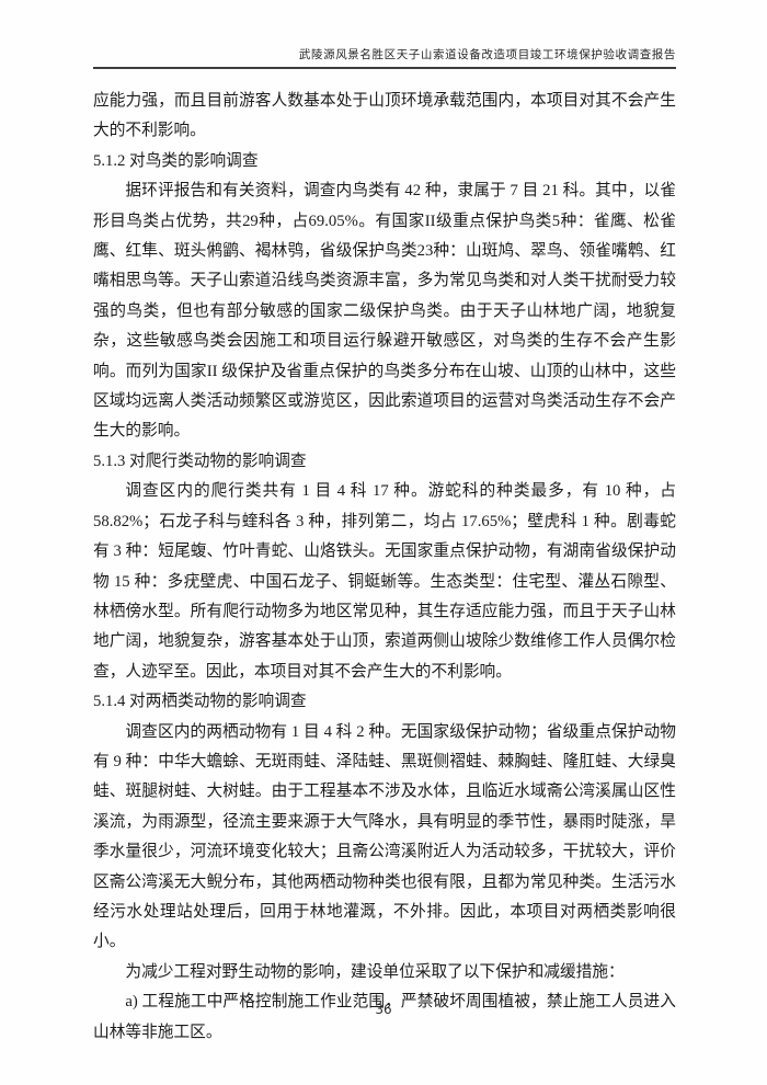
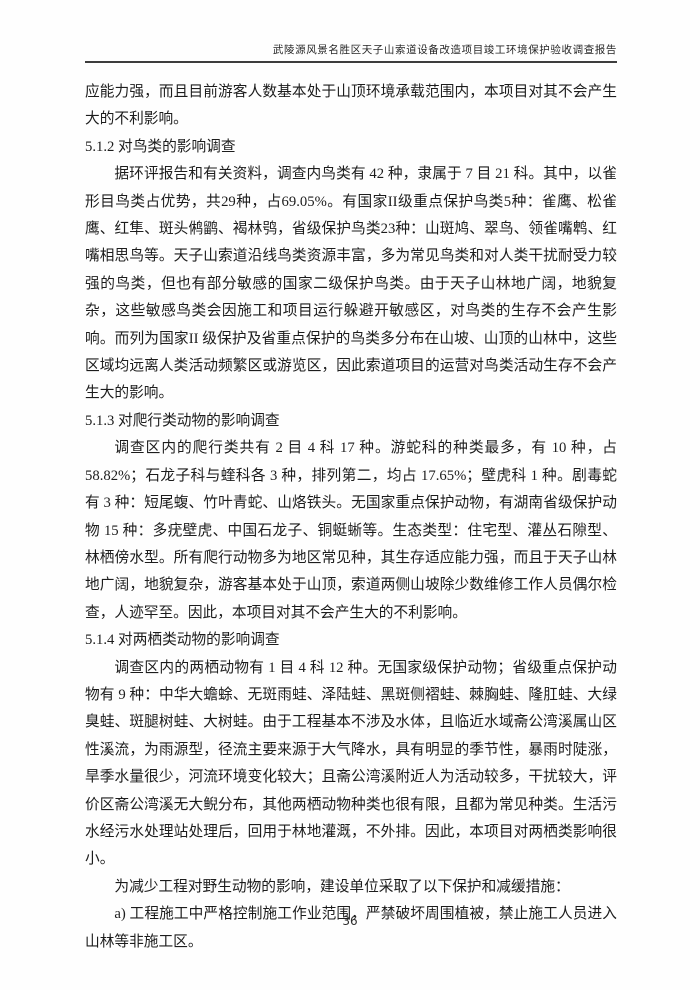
  武陵源风景名胜区天子山索道设备改造项目竣工环境保护验收调查报告
  应能力强，而且目前游客人数基本处于山顶环境承载范围内，本项目对其不会产生大的不利影响。
  5.1.2 对鸟类的影响调查
  据环评报告和有关资料，调查内鸟类有 42 种，隶属于 7 目 21 科。其中，以雀形目鸟类占优势，共29种，占69.05%。有国家II级重点保护鸟类5种：雀鹰、松雀鹰、红隼、斑头鸺鹠、褐林鸮，省级保护鸟类23种：山斑鸠、翠鸟、领雀嘴鹎、红嘴相思鸟等。天子山索道沿线鸟类资源丰富，多为常见鸟类和对人类干扰耐受力较强的鸟类，但也有部分敏感的国家二级保护鸟类。由于天子山林地广阔，地貌复杂，这些敏感鸟类会因施工和项目运行躲避开敏感区，对鸟类的生存不会产生影响。而列为国家II 级保护及省重点保护的鸟类多分布在山坡、山顶的山林中，这些区域均远离人类活动频繁区或游览区，因此索道项目的运营对鸟类活动生存不会产生大的影响。
  5.1.3 对爬行类动物的影响调查
- 调查区内的爬行类共有 1 目 4 科 17 种。游蛇科的种类最多，有 10 种，占58.82%；石龙子科与蝰科各 3 种，排列第二，均占 17.65%；壁虎科 1 种。剧毒蛇有 3 种：短尾蝮、竹叶青蛇、山烙铁头。无国家重点保护动物，有湖南省级保护动物 15 种：多疣壁虎、中国石龙子、铜蜓蜥等。生态类型：住宅型、灌丛石隙型、林栖傍水型。所有爬行动物多为地区常见种，其生存适应能力强，而且于天子山林地广阔，地貌复杂，游客基本处于山顶，索道两侧山坡除少数维修工作人员偶尔检查，人迹罕至。因此，本项目对其不会产生大的不利影响。
+ 调查区内的爬行类共有 2 目 4 科 17 种。游蛇科的种类最多，有 10 种，占58.82%；石龙子科与蝰科各 3 种，排列第二，均占 17.65%；壁虎科 1 种。剧毒蛇有 3 种：短尾蝮、竹叶青蛇、山烙铁头。无国家重点保护动物，有湖南省级保护动物 15 种：多疣壁虎、中国石龙子、铜蜓蜥等。生态类型：住宅型、灌丛石隙型、林栖傍水型。所有爬行动物多为地区常见种，其生存适应能力强，而且于天子山林地广阔，地貌复杂，游客基本处于山顶，索道两侧山坡除少数维修工作人员偶尔检查，人迹罕至。因此，本项目对其不会产生大的不利影响。
  5.1.4 对两栖类动物的影响调查
- 调查区内的两栖动物有 1 目 4 科 2 种。无国家级保护动物；省级重点保护动物有 9 种：中华大蟾蜍、无斑雨蛙、泽陆蛙、黑斑侧褶蛙、棘胸蛙、隆肛蛙、大绿臭蛙、斑腿树蛙、大树蛙。由于工程基本不涉及水体，且临近水域斋公湾溪属山区性溪流，为雨源型，径流主要来源于大气降水，具有明显的季节性，暴雨时陡涨，旱季水量很少，河流环境变化较大；且斋公湾溪附近人为活动较多，干扰较大，评价区斋公湾溪无大鲵分布，其他两栖动物种类也很有限，且都为常见种类。生活污水经污水处理站处理后，回用于林地灌溉，不外排。因此，本项目对两栖类影响很小。
+ 调查区内的两栖动物有 1 目 4 科 12 种。无国家级保护动物；省级重点保护动物有 9 种：中华大蟾蜍、无斑雨蛙、泽陆蛙、黑斑侧褶蛙、棘胸蛙、隆肛蛙、大绿臭蛙、斑腿树蛙、大树蛙。由于工程基本不涉及水体，且临近水域斋公湾溪属山区性溪流，为雨源型，径流主要来源于大气降水，具有明显的季节性，暴雨时陡涨，旱季水量很少，河流环境变化较大；且斋公湾溪附近人为活动较多，干扰较大，评价区斋公湾溪无大鲵分布，其他两栖动物种类也很有限，且都为常见种类。生活污水经污水处理站处理后，回用于林地灌溉，不外排。因此，本项目对两栖类影响很小。
  为减少工程对野生动物的影响，建设单位采取了以下保护和减缓措施：
  a) 工程施工中严格控制施工作业范围，严禁破坏周围植被，禁止施工人员进入山林等非施工区。
  36
